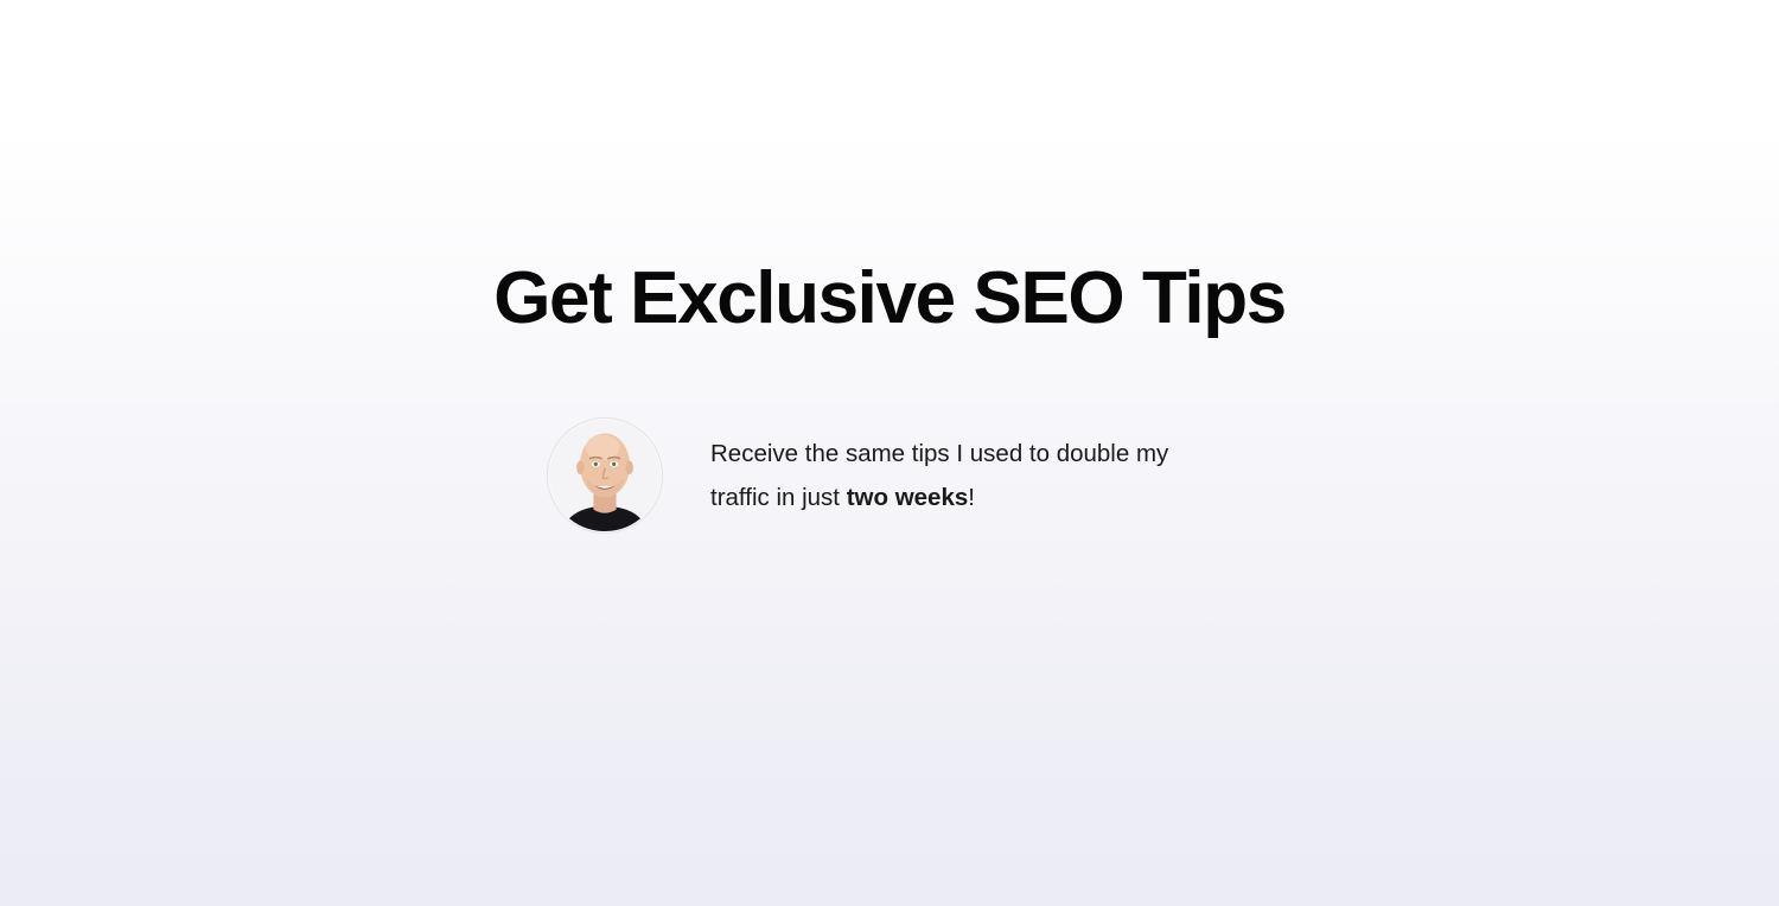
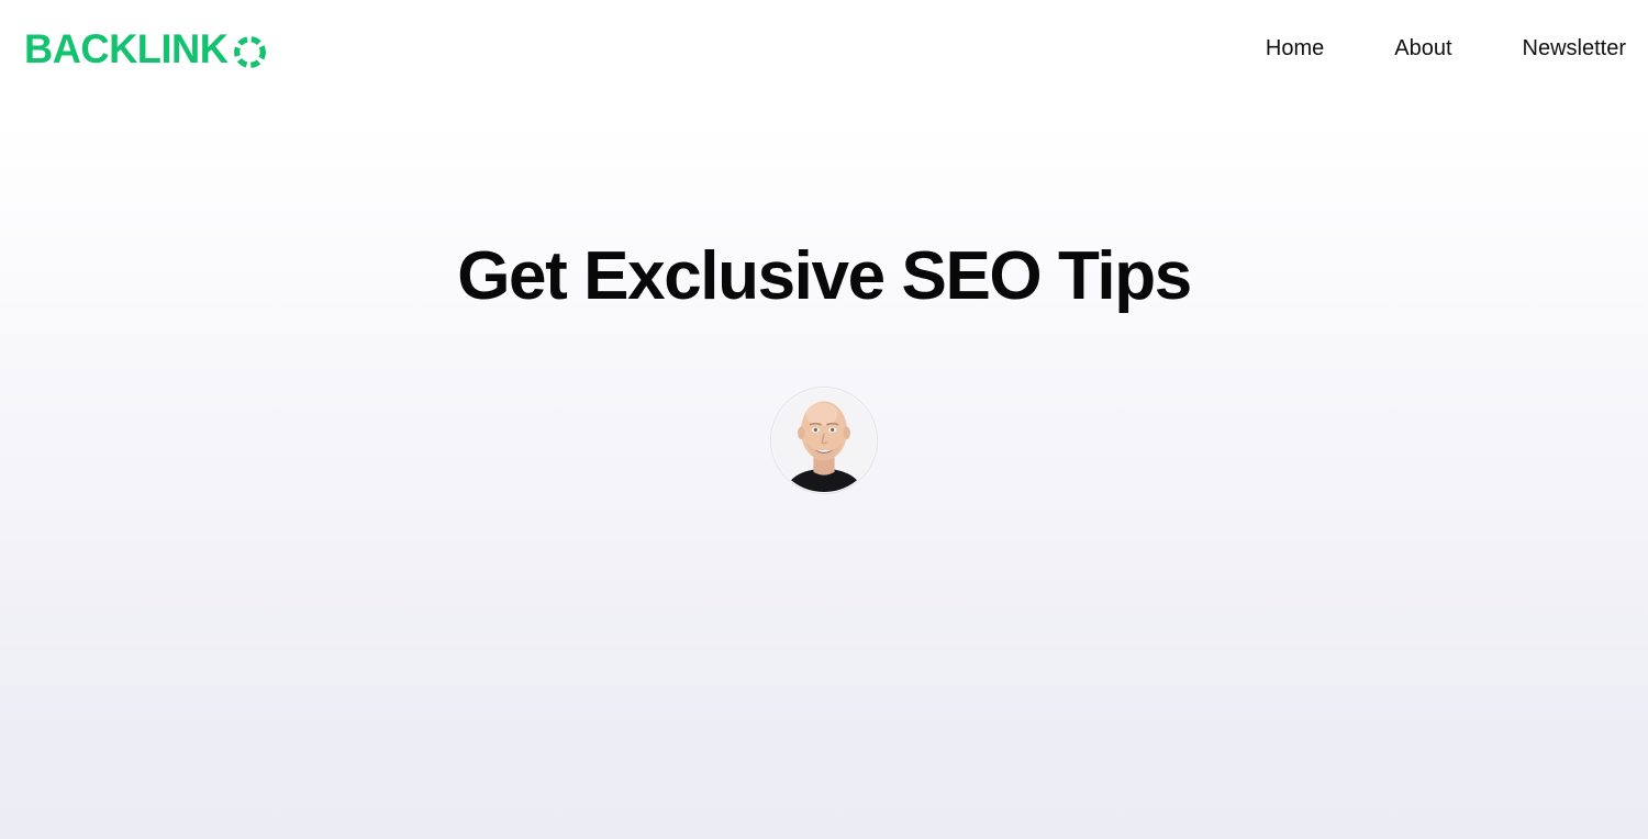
+ BACKLINK
+ Home
+ About
+ Newsletter
  Get Exclusive SEO Tips
- Receive the same tips I used to double my traffic in just two weeks!
